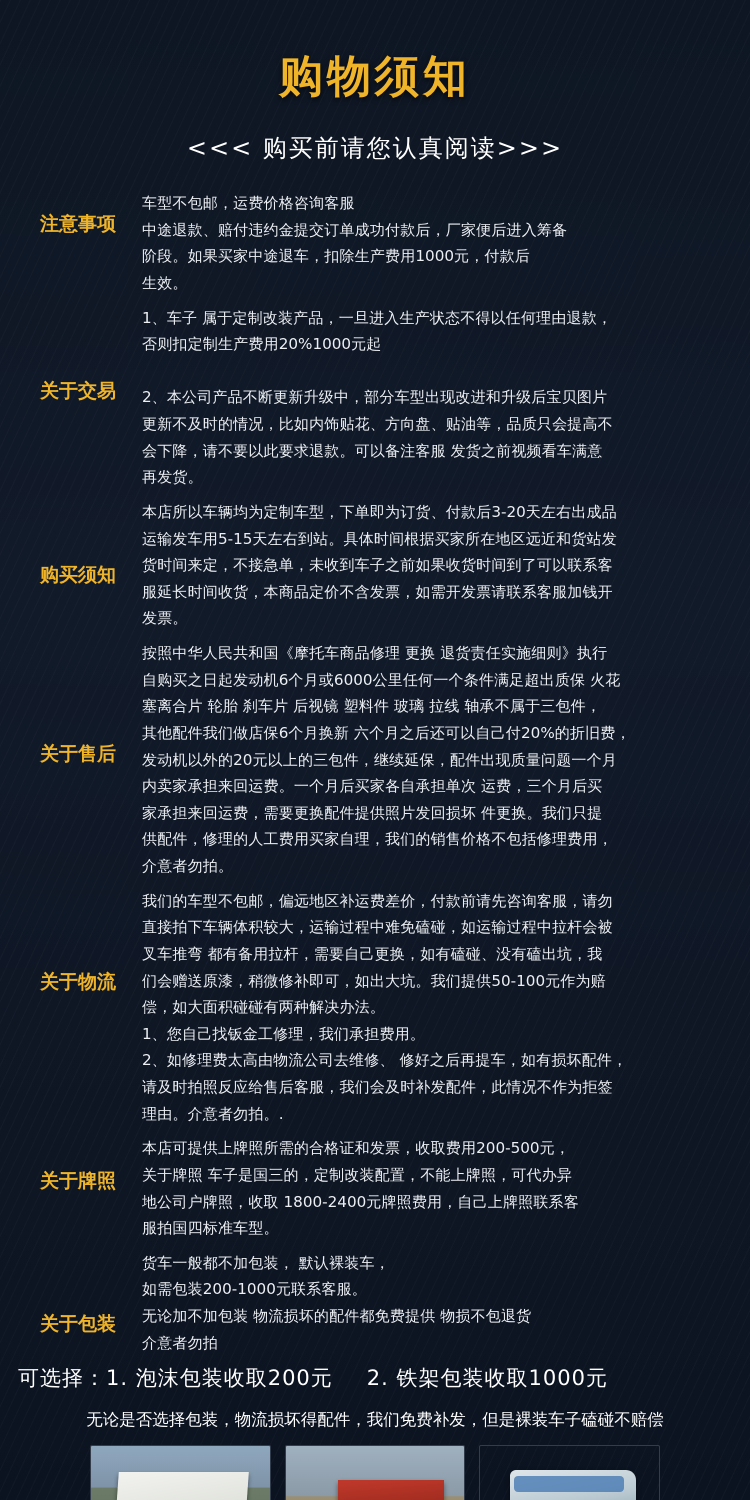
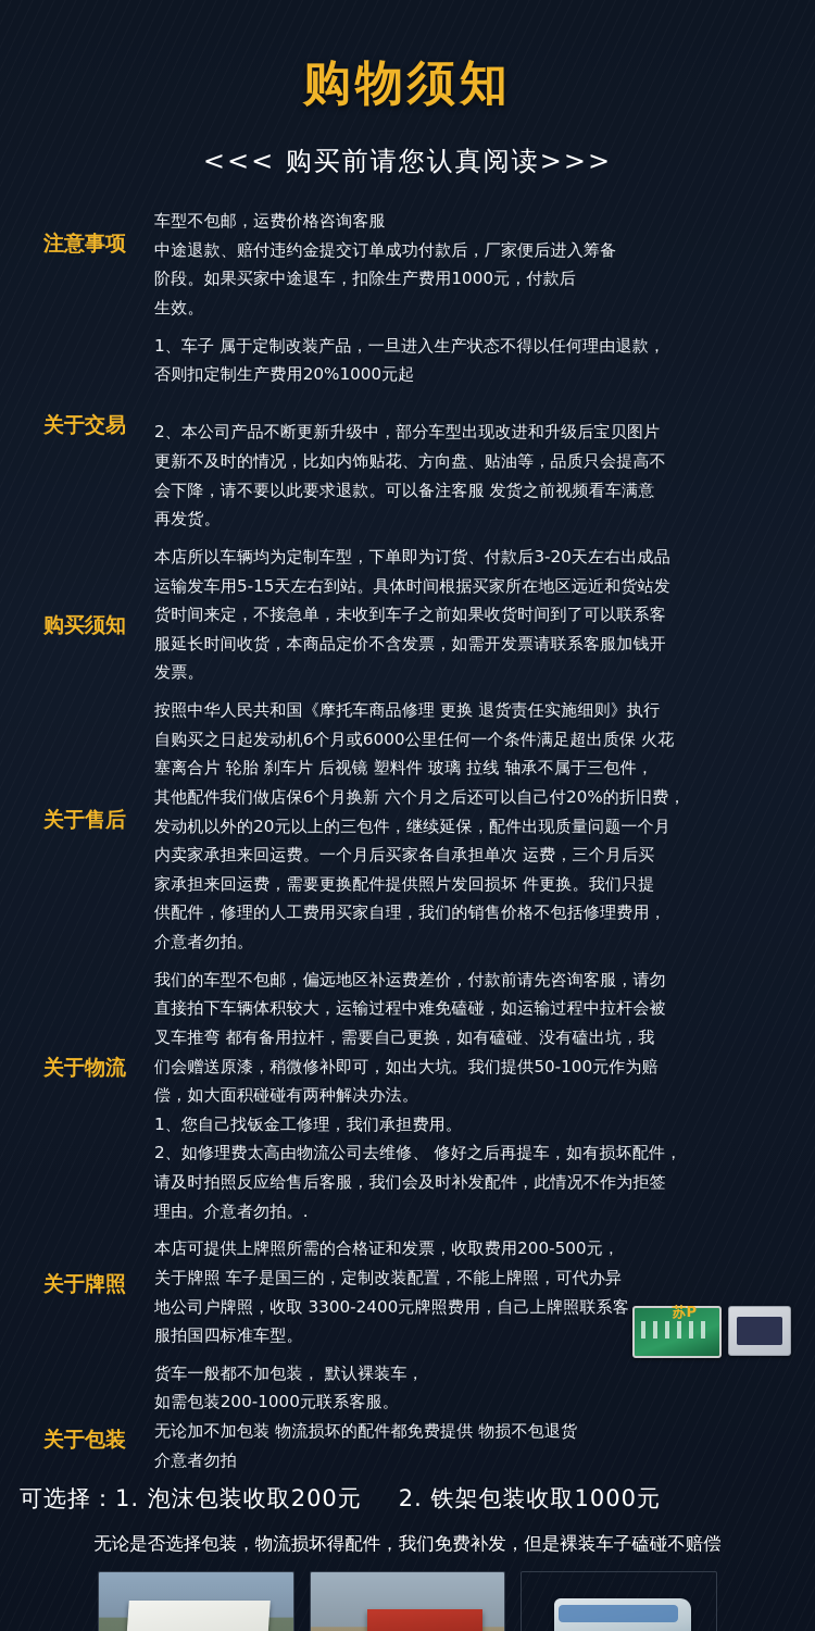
  本店可提供上牌照所需的合格证和发票，收取费用200-500元，
  关于牌照 车子是国三的，定制改装配置，不能上牌照，可代办异
- 地公司户牌照，收取 1800-2400元牌照费用，自己上牌照联系客
+ 地公司户牌照，收取 3300-2400元牌照费用，自己上牌照联系客
  服拍国四标准车型。
+ 苏P
